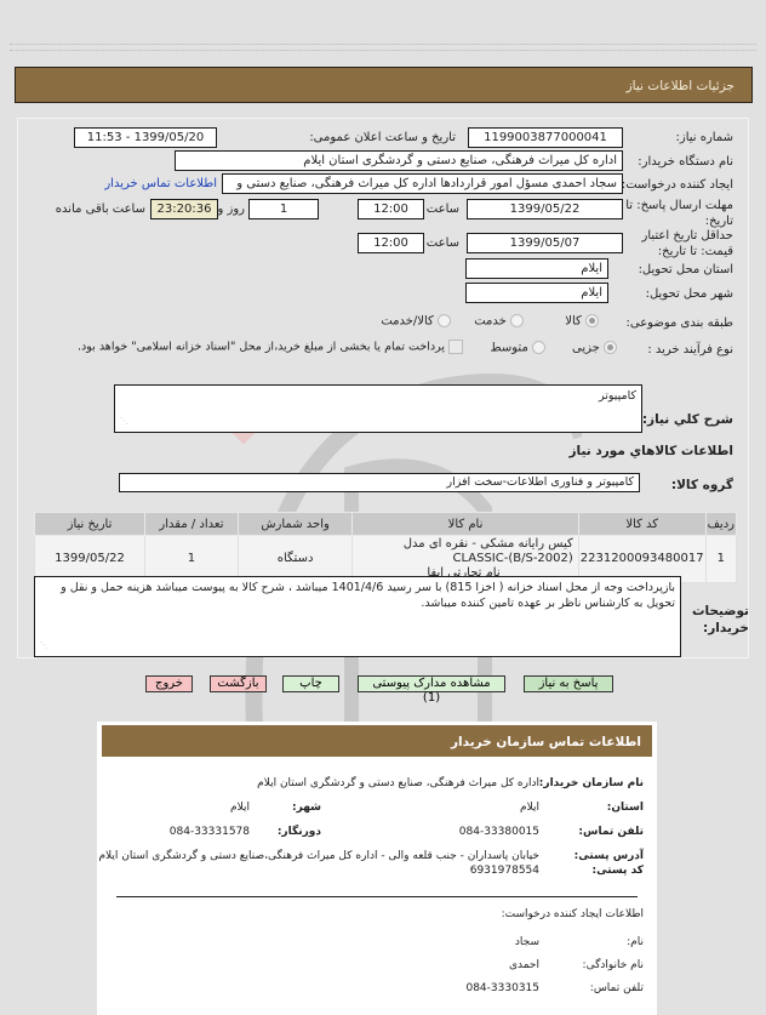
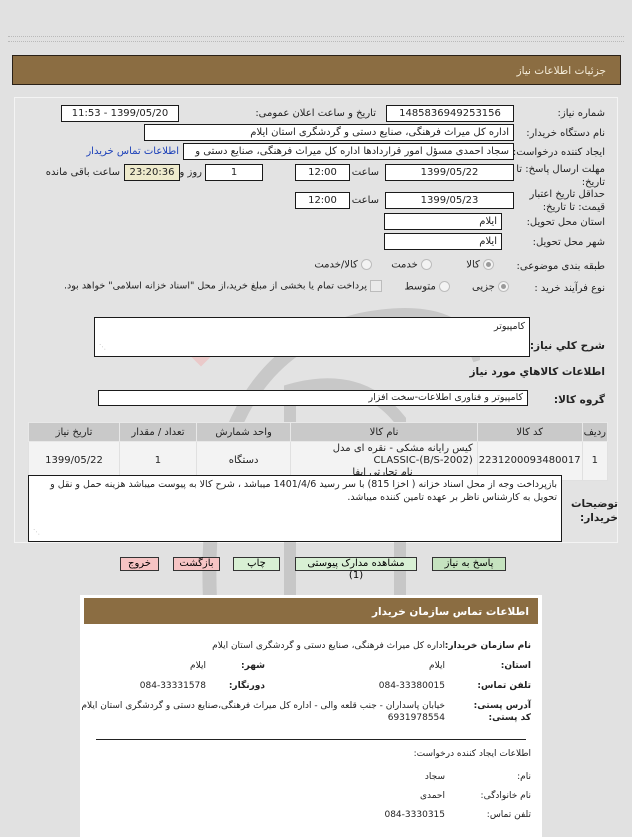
  جزئیات اطلاعات نیاز
  شماره نیاز:
- 1199003877000041
+ 1485836949253156
  تاریخ و ساعت اعلان عمومی:
  1399/05/20 - 11:53
  نام دستگاه خریدار:
  اداره کل میراث فرهنگی، صنایع دستی و گردشگری استان ایلام
  ایجاد کننده درخواست:
  سجاد احمدی مسؤل امور قراردادها اداره کل میراث فرهنگی، صنایع دستی و
  اطلاعات تماس خریدار
  مهلت ارسال پاسخ: تا تاریخ:
  1399/05/22
  ساعت
  12:00
  1
  روز و
  23:20:36
  ساعت باقی مانده
  حداقل تاریخ اعتبار قیمت: تا تاریخ:
- 1399/05/07
+ 1399/05/23
  ساعت
  12:00
  استان محل تحویل:
  ایلام
  شهر محل تحویل:
  ایلام
  طبقه بندی موضوعی:
  کالا
  خدمت
  کالا/خدمت
  نوع فرآیند خرید :
  جزیی
  متوسط
  پرداخت تمام یا بخشی از مبلغ خرید،از محل "اسناد خزانه اسلامی" خواهد بود.
  شرح کلي نیاز:
  کامپیوتر
  ⋰
  اطلاعات کالاهاي مورد نیاز
  گروه کالا:
  کامپیوتر و فناوری اطلاعات-سخت افزار
  ردیف	کد کالا	نام کالا	واحد شمارش	تعداد / مقدار	تاریخ نیاز
  1	2231200093480017	کیس رایانه مشکی - نقره ای مدل CLASSIC-(B/S-2002) نام تجارتی ایفا	دستگاه	1	1399/05/22
  توضیحات خریدار:
  بازپرداخت وجه از محل اسناد خزانه ( اخزا 815) با سر رسید 1401/4/6 میباشد ، شرح کالا به پیوست میباشد هزینه حمل و نقل و تحویل به کارشناس ناظر بر عهده تامین کننده میباشد.
  ⋰
  پاسخ به نیاز
  مشاهده مدارک پیوستی (1)
  چاپ
  بازگشت
  خروج
  اطلاعات تماس سازمان خریدار
  نام سازمان خریدار:
  اداره کل میراث فرهنگی، صنایع دستی و گردشگری استان ایلام
  استان:
  ایلام
  شهر:
  ایلام
  تلفن تماس:
  084-33380015
  دورنگار:
  084-33331578
  آدرس پستی:
  خیابان پاسداران - جنب قلعه والی - اداره کل میراث فرهنگی،صنایع دستی و گردشگری استان ایلام
  کد پستی:
  6931978554
  اطلاعات ایجاد کننده درخواست:
  نام:
  سجاد
  نام خانوادگی:
  احمدی
  تلفن تماس:
  084-3330315
